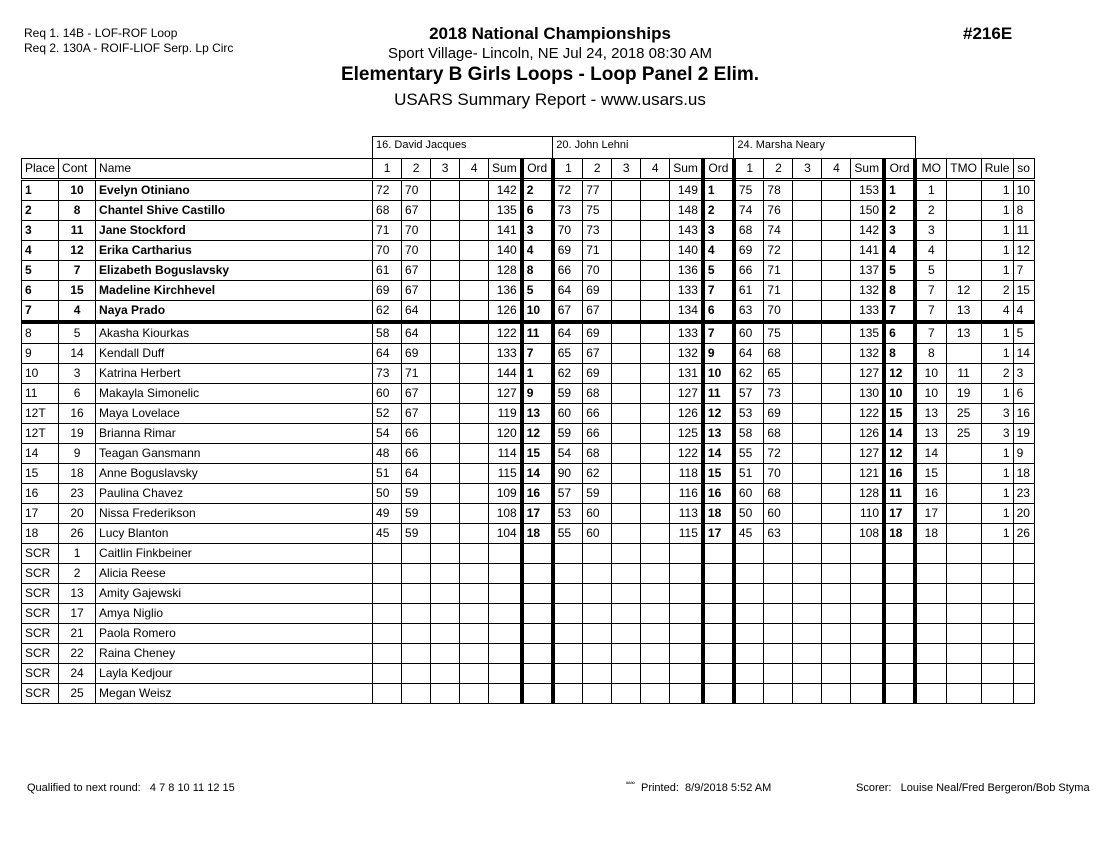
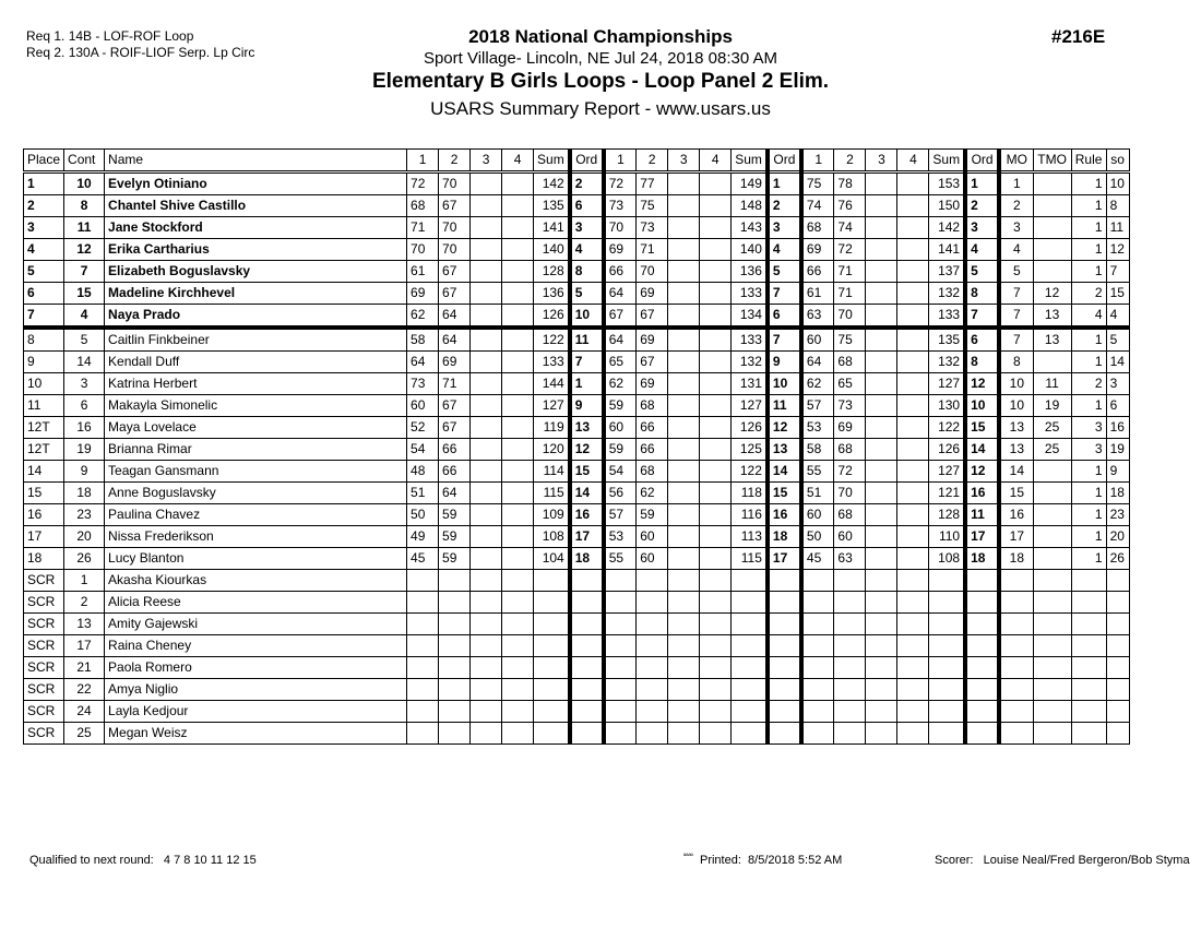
  Req 1. 14B - LOF-ROF Loop
  Req 2. 130A - ROIF-LIOF Serp. Lp Circ
  2018 National Championships
  Sport Village- Lincoln, NE Jul 24, 2018 08:30 AM
  Elementary B Girls Loops - Loop Panel 2 Elim.
  USARS Summary Report - www.usars.us
  #216E
- 	16. David Jacques	20. John Lehni	24. Marsha Neary
  Place	Cont	Name	1	2	3	4	Sum	Ord	1	2	3	4	Sum	Ord	1	2	3	4	Sum	Ord	MO	TMO	Rule	so
  1	10	Evelyn Otiniano	72	70			142	2	72	77			149	1	75	78			153	1	1		1	10
  2	8	Chantel Shive Castillo	68	67			135	6	73	75			148	2	74	76			150	2	2		1	8
  3	11	Jane Stockford	71	70			141	3	70	73			143	3	68	74			142	3	3		1	11
  4	12	Erika Cartharius	70	70			140	4	69	71			140	4	69	72			141	4	4		1	12
  5	7	Elizabeth Boguslavsky	61	67			128	8	66	70			136	5	66	71			137	5	5		1	7
  6	15	Madeline Kirchhevel	69	67			136	5	64	69			133	7	61	71			132	8	7	12	2	15
  7	4	Naya Prado	62	64			126	10	67	67			134	6	63	70			133	7	7	13	4	4
- 8	5	Akasha Kiourkas	58	64			122	11	64	69			133	7	60	75			135	6	7	13	1	5
+ 8	5	Caitlin Finkbeiner	58	64			122	11	64	69			133	7	60	75			135	6	7	13	1	5
  9	14	Kendall Duff	64	69			133	7	65	67			132	9	64	68			132	8	8		1	14
  10	3	Katrina Herbert	73	71			144	1	62	69			131	10	62	65			127	12	10	11	2	3
  11	6	Makayla Simonelic	60	67			127	9	59	68			127	11	57	73			130	10	10	19	1	6
  12T	16	Maya Lovelace	52	67			119	13	60	66			126	12	53	69			122	15	13	25	3	16
  12T	19	Brianna Rimar	54	66			120	12	59	66			125	13	58	68			126	14	13	25	3	19
  14	9	Teagan Gansmann	48	66			114	15	54	68			122	14	55	72			127	12	14		1	9
- 15	18	Anne Boguslavsky	51	64			115	14	90	62			118	15	51	70			121	16	15		1	18
+ 15	18	Anne Boguslavsky	51	64			115	14	56	62			118	15	51	70			121	16	15		1	18
  16	23	Paulina Chavez	50	59			109	16	57	59			116	16	60	68			128	11	16		1	23
  17	20	Nissa Frederikson	49	59			108	17	53	60			113	18	50	60			110	17	17		1	20
  18	26	Lucy Blanton	45	59			104	18	55	60			115	17	45	63			108	18	18		1	26
- SCR	1	Caitlin Finkbeiner
+ SCR	1	Akasha Kiourkas
  SCR	2	Alicia Reese
  SCR	13	Amity Gajewski
- SCR	17	Amya Niglio
+ SCR	17	Raina Cheney
  SCR	21	Paola Romero
- SCR	22	Raina Cheney
+ SCR	22	Amya Niglio
  SCR	24	Layla Kedjour
  SCR	25	Megan Weisz
  Qualified to next round: 4 7 8 10 11 12 15
- Printed: 8/9/2018 5:52 AM
+ Printed: 8/5/2018 5:52 AM
  Scorer: Louise Neal/Fred Bergeron/Bob Styma
